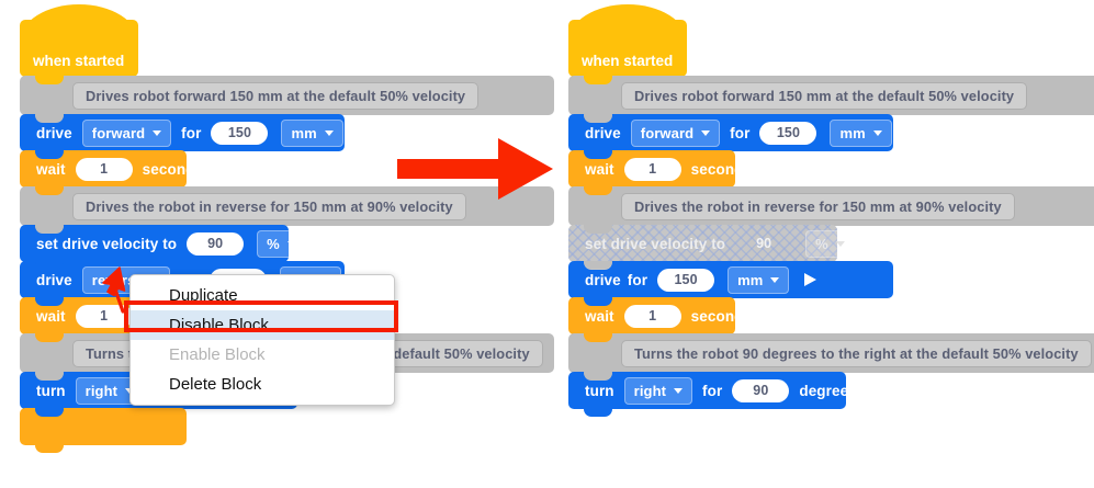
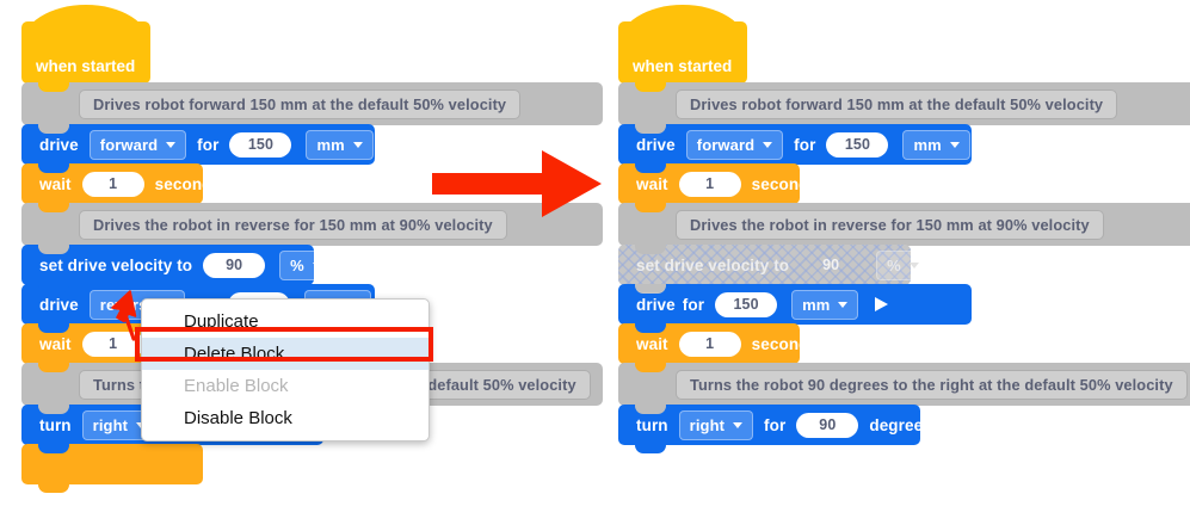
  when started
  Drives robot forward 150 mm at the default 50% velocity
  drive
  forward
  for
  150
  mm
  wait
  1
  seconds
  Drives the robot in reverse for 150 mm at 90% velocity
  set drive velocity to
  90
  %
  drive
  wait
  1
  turn
  right
  Duplicate
- Disable Block
+ Delete Block
  Enable Block
- Delete Block
+ Disable Block
  when started
  Drives robot forward 150 mm at the default 50% velocity
  drive
  forward
  for
  150
  mm
  wait
  1
  seconds
  Drives the robot in reverse for 150 mm at 90% velocity
  set drive velocity to
  90
  %
  drive
  for
  150
  mm
  wait
  1
  seconds
  Turns the robot 90 degrees to the right at the default 50% velocity
  turn
  right
  for
  90
  degrees
